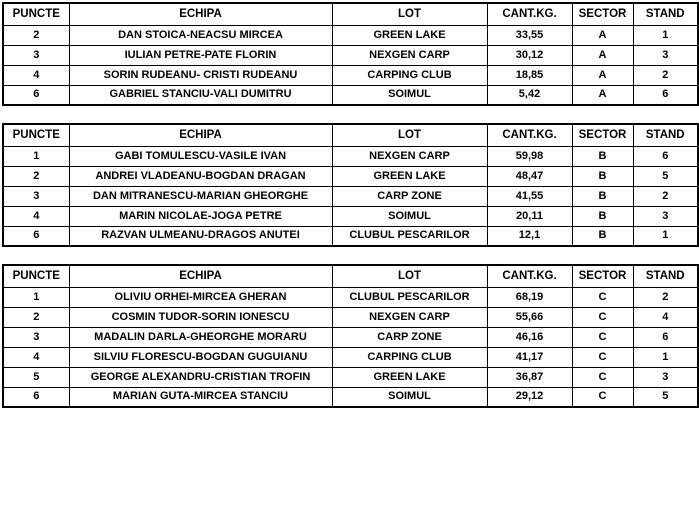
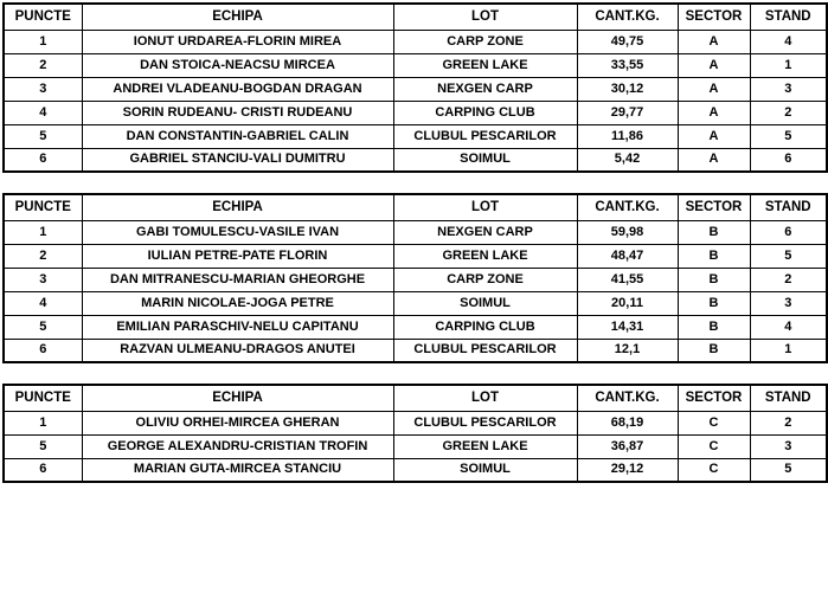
  PUNCTE	ECHIPA	LOT	CANT.KG.	SECTOR	STAND
+ 1	IONUT URDAREA-FLORIN MIREA	CARP ZONE	49,75	A	4
  2	DAN STOICA-NEACSU MIRCEA	GREEN LAKE	33,55	A	1
- 3	IULIAN PETRE-PATE FLORIN	NEXGEN CARP	30,12	A	3
+ 3	ANDREI VLADEANU-BOGDAN DRAGAN	NEXGEN CARP	30,12	A	3
- 4	SORIN RUDEANU- CRISTI RUDEANU	CARPING CLUB	18,85	A	2
+ 4	SORIN RUDEANU- CRISTI RUDEANU	CARPING CLUB	29,77	A	2
+ 5	DAN CONSTANTIN-GABRIEL CALIN	CLUBUL PESCARILOR	11,86	A	5
  6	GABRIEL STANCIU-VALI DUMITRU	SOIMUL	5,42	A	6
  PUNCTE	ECHIPA	LOT	CANT.KG.	SECTOR	STAND
  1	GABI TOMULESCU-VASILE IVAN	NEXGEN CARP	59,98	B	6
- 2	ANDREI VLADEANU-BOGDAN DRAGAN	GREEN LAKE	48,47	B	5
+ 2	IULIAN PETRE-PATE FLORIN	GREEN LAKE	48,47	B	5
  3	DAN MITRANESCU-MARIAN GHEORGHE	CARP ZONE	41,55	B	2
  4	MARIN NICOLAE-JOGA PETRE	SOIMUL	20,11	B	3
+ 5	EMILIAN PARASCHIV-NELU CAPITANU	CARPING CLUB	14,31	B	4
  6	RAZVAN ULMEANU-DRAGOS ANUTEI	CLUBUL PESCARILOR	12,1	B	1
  PUNCTE	ECHIPA	LOT	CANT.KG.	SECTOR	STAND
  1	OLIVIU ORHEI-MIRCEA GHERAN	CLUBUL PESCARILOR	68,19	C	2
- 2	COSMIN TUDOR-SORIN IONESCU	NEXGEN CARP	55,66	C	4
- 3	MADALIN DARLA-GHEORGHE MORARU	CARP ZONE	46,16	C	6
- 4	SILVIU FLORESCU-BOGDAN GUGUIANU	CARPING CLUB	41,17	C	1
  5	GEORGE ALEXANDRU-CRISTIAN TROFIN	GREEN LAKE	36,87	C	3
  6	MARIAN GUTA-MIRCEA STANCIU	SOIMUL	29,12	C	5
